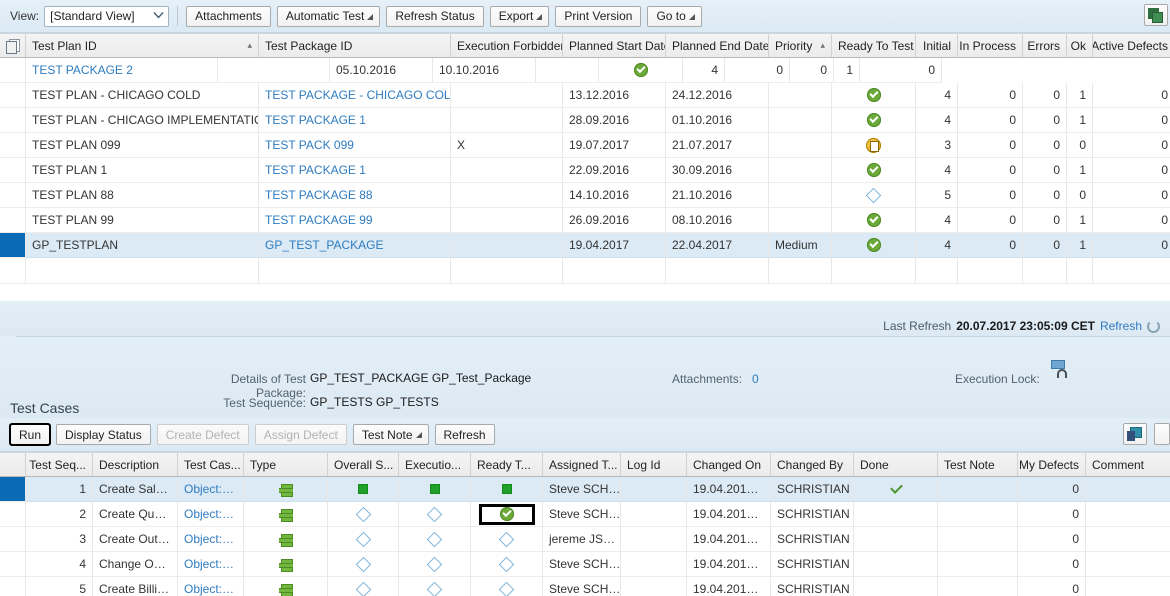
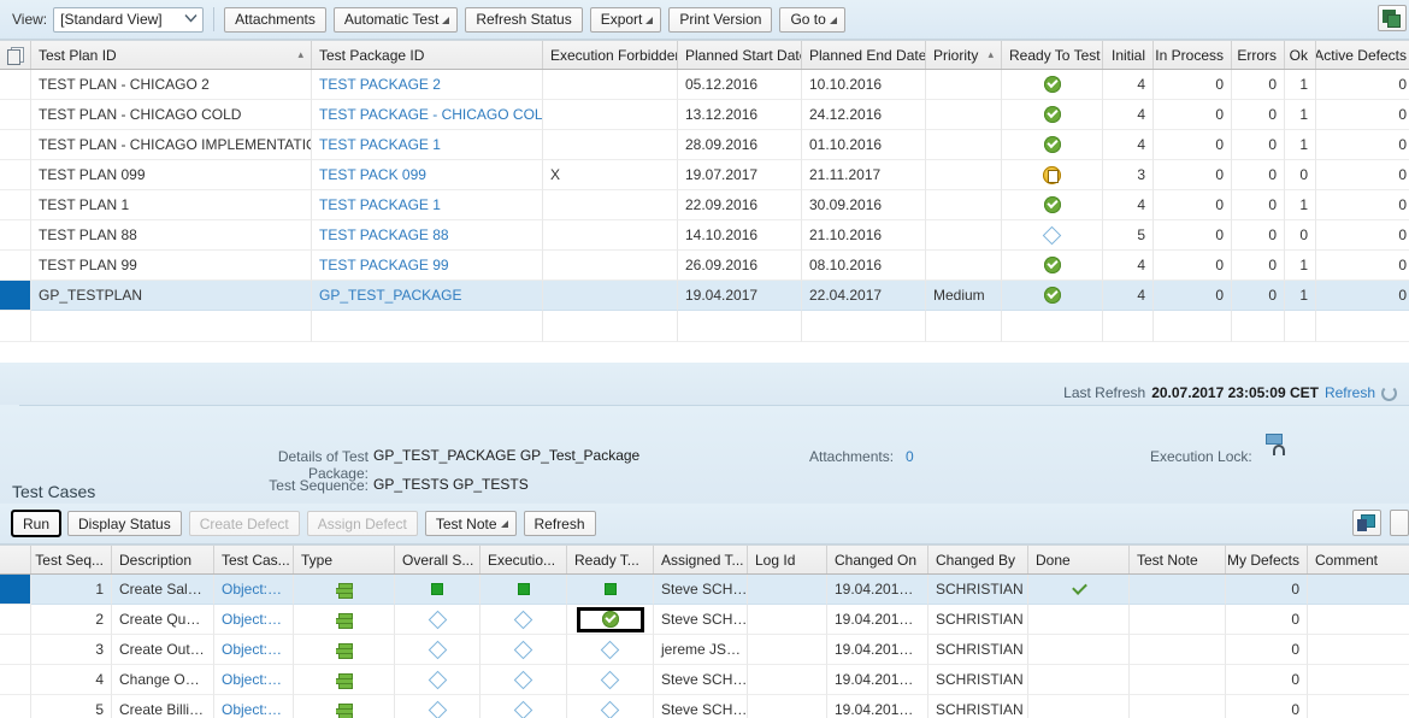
  View:
  [Standard View]
  Attachments
  Automatic Test
  Refresh Status
  Export
  Print Version
  Go to
  Test Plan ID
  ▴
  Test Package ID
  Execution Forbidde
  Planned Start Dat
  Planned End Date
  Priority
  ▴
  Ready To Test
  Initial
  In Process
  Errors
  Ok
  Active Defects
+ TEST PLAN - CHICAGO 2
  TEST PACKAGE 2
- 05.10.2016
+ 05.12.2016
  10.10.2016
  4
  0
  0
  1
  0
  TEST PLAN - CHICAGO COLD
  TEST PACKAGE - CHICAGO COL
  13.12.2016
  24.12.2016
  4
  0
  0
  1
  0
  TEST PLAN - CHICAGO IMPLEMENTATI
  TEST PACKAGE 1
  28.09.2016
  01.10.2016
  4
  0
  0
  1
  0
  TEST PLAN 099
  TEST PACK 099
  X
  19.07.2017
- 21.07.2017
+ 21.11.2017
  3
  0
  0
  0
  0
  TEST PLAN 1
  TEST PACKAGE 1
  22.09.2016
  30.09.2016
  4
  0
  0
  1
  0
  TEST PLAN 88
  TEST PACKAGE 88
  14.10.2016
  21.10.2016
  5
  0
  0
  0
  0
  TEST PLAN 99
  TEST PACKAGE 99
  26.09.2016
  08.10.2016
  4
  0
  0
  1
  0
  GP_TESTPLAN
  GP_TEST_PACKAGE
  19.04.2017
  22.04.2017
  Medium
  4
  0
  0
  1
  0
  Last Refresh
  20.07.2017 23:05:09 CET
  Refresh
  Details of Test Package:
  GP_TEST_PACKAGE GP_Test_Package
  Test Sequence:
  GP_TESTS GP_TESTS
  Attachments:
  0
  Execution Lock:
  Test Cases
  Run
  Display Status
  Create Defect
  Assign Defect
  Test Note
  Refresh
  Test Seq...
  Description
  Test Cas...
  Type
  Overall S...
  Executio...
  Ready T...
  Assigned T...
  Log Id
  Changed On
  Changed By
  Done
  Test Note
  My Defects
  Comment
  1
  Create Sal…
  Object:…
  Steve SCH…
  19.04.201…
  SCHRISTIAN
  0
  2
  Create Qu…
  Object:…
  Steve SCH…
  19.04.201…
  SCHRISTIAN
  0
  3
  Create Out…
  Object:…
  jereme JS…
  19.04.201…
  SCHRISTIAN
  0
  4
  Change O…
  Object:…
  Steve SCH…
  19.04.201…
  SCHRISTIAN
  0
  5
  Create Billi…
  Object:…
  Steve SCH…
  19.04.201…
  SCHRISTIAN
  0
